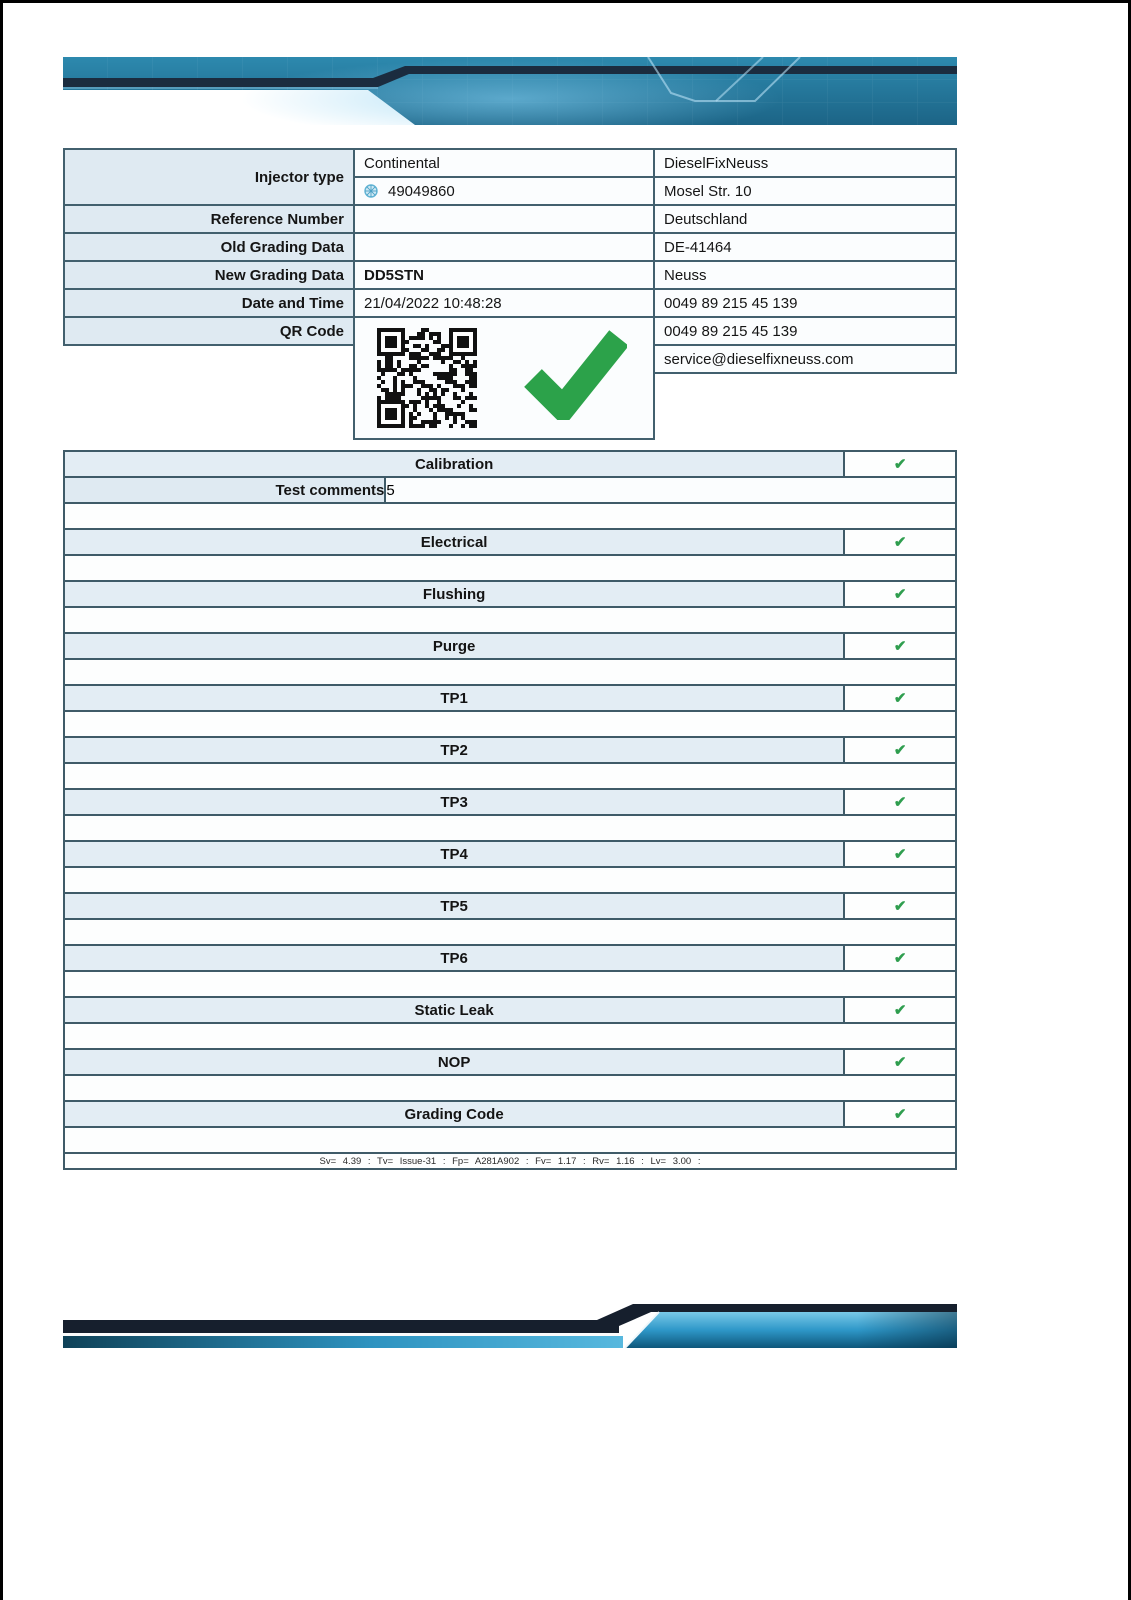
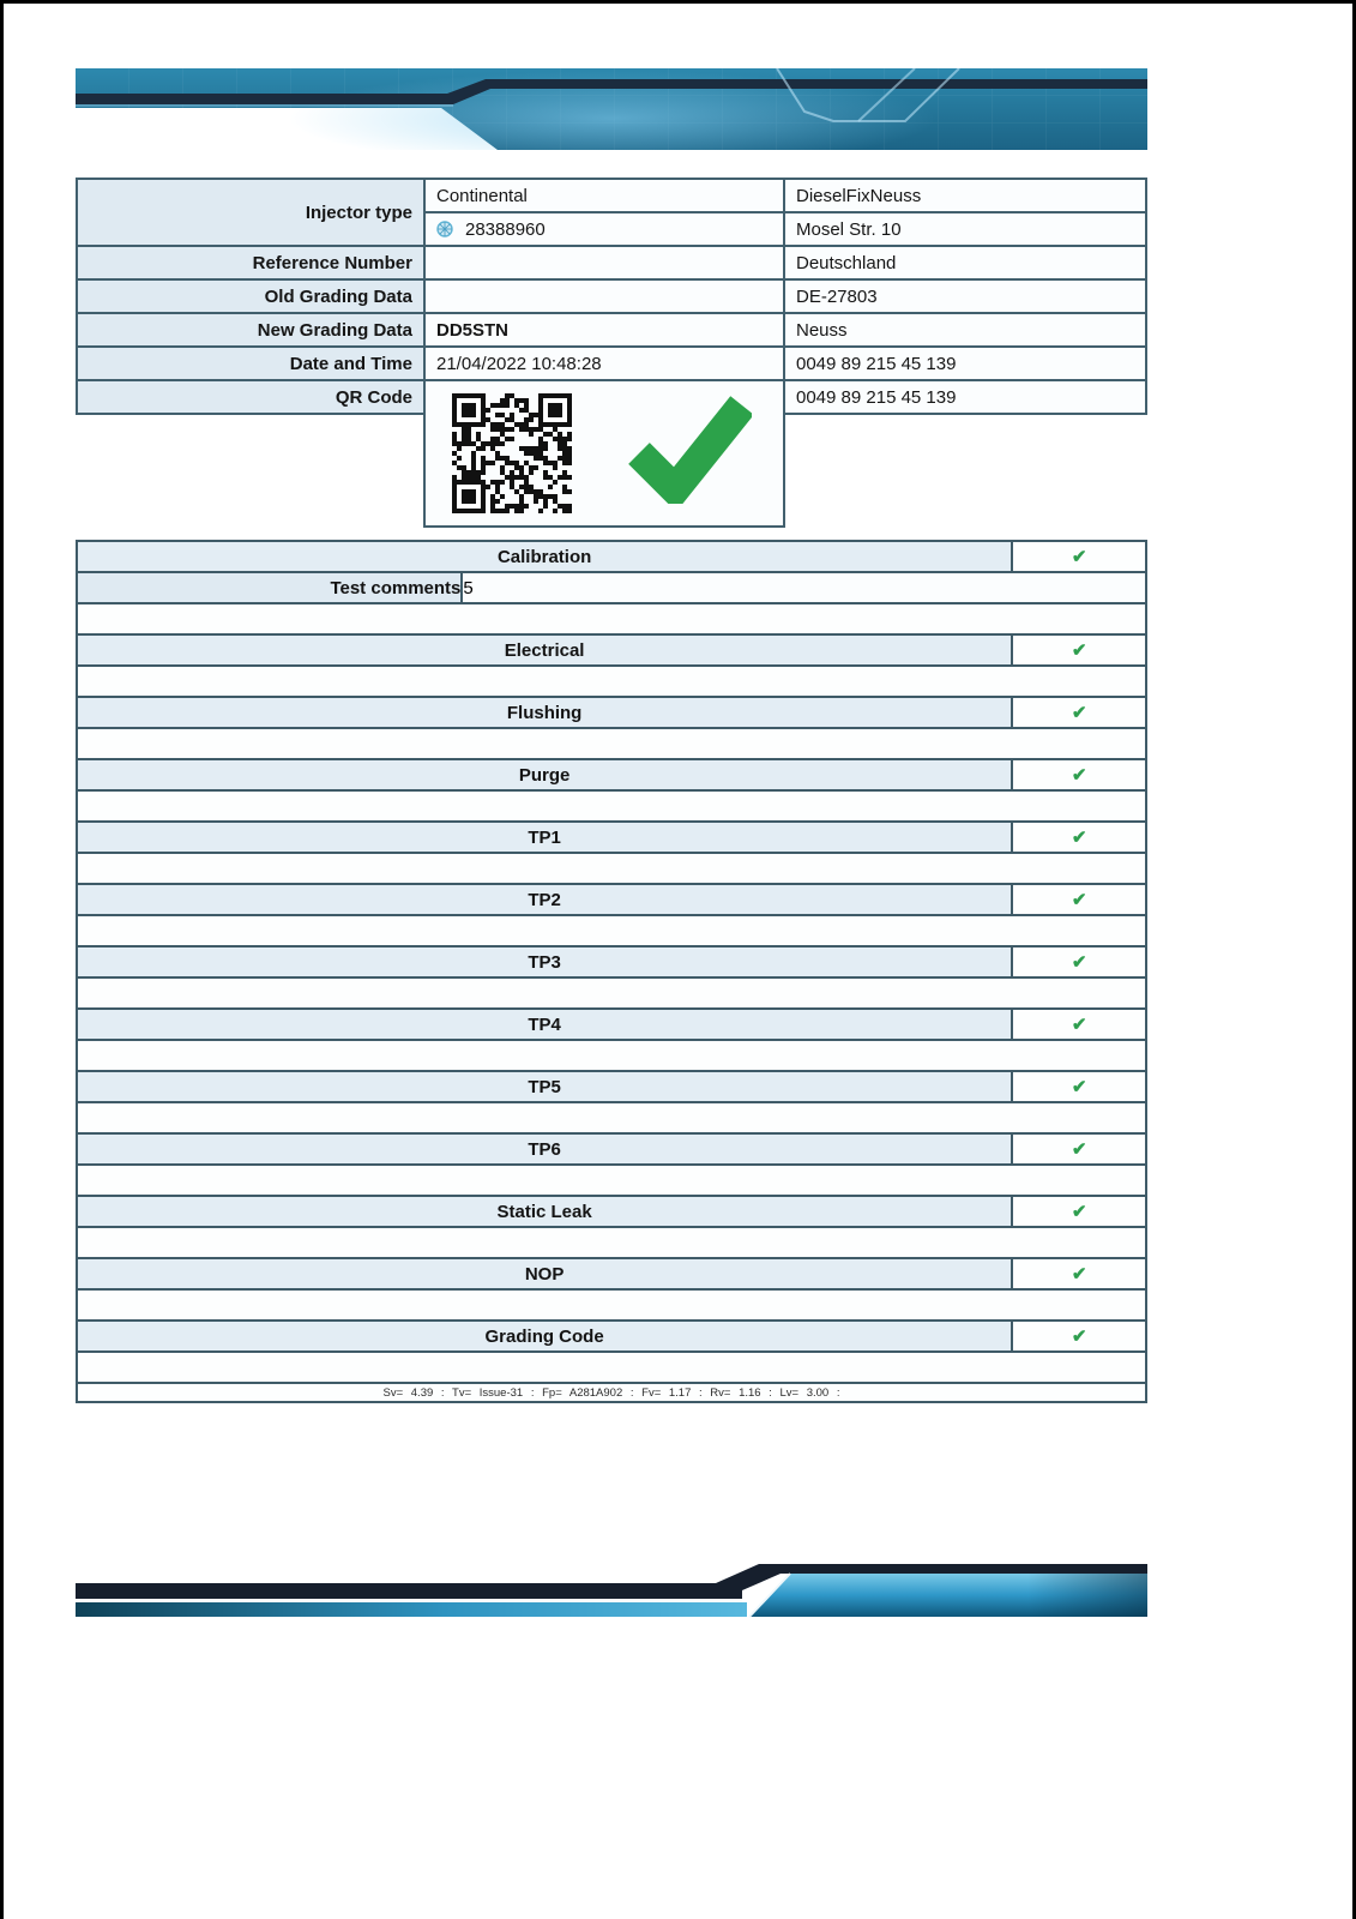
  Injector type
  Continental
- 49049860
+ 28388960
  Reference Number
  Old Grading Data
  New Grading Data
  DD5STN
  Date and Time
  21/04/2022 10:48:28
  QR Code
  DieselFixNeuss
  Mosel Str. 10
  Deutschland
- DE-41464
+ DE-27803
  Neuss
  0049 89 215 45 139
  0049 89 215 45 139
- service@dieselfixneuss.com
  Calibration	✔
  Test comments	5
  Electrical	✔
  Flushing	✔
  Purge	✔
  TP1	✔
  TP2	✔
  TP3	✔
  TP4	✔
  TP5	✔
  TP6	✔
  Static Leak	✔
  NOP	✔
  Grading Code	✔
  Sv= 4.39 : Tv= Issue-31 : Fp= A281A902 : Fv= 1.17 : Rv= 1.16 : Lv= 3.00 :
